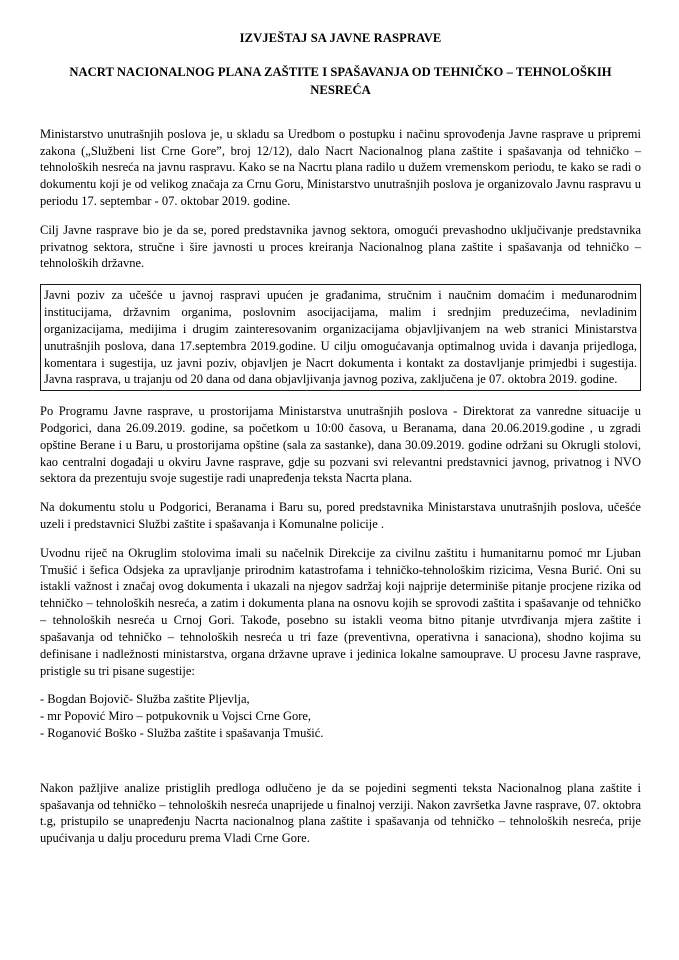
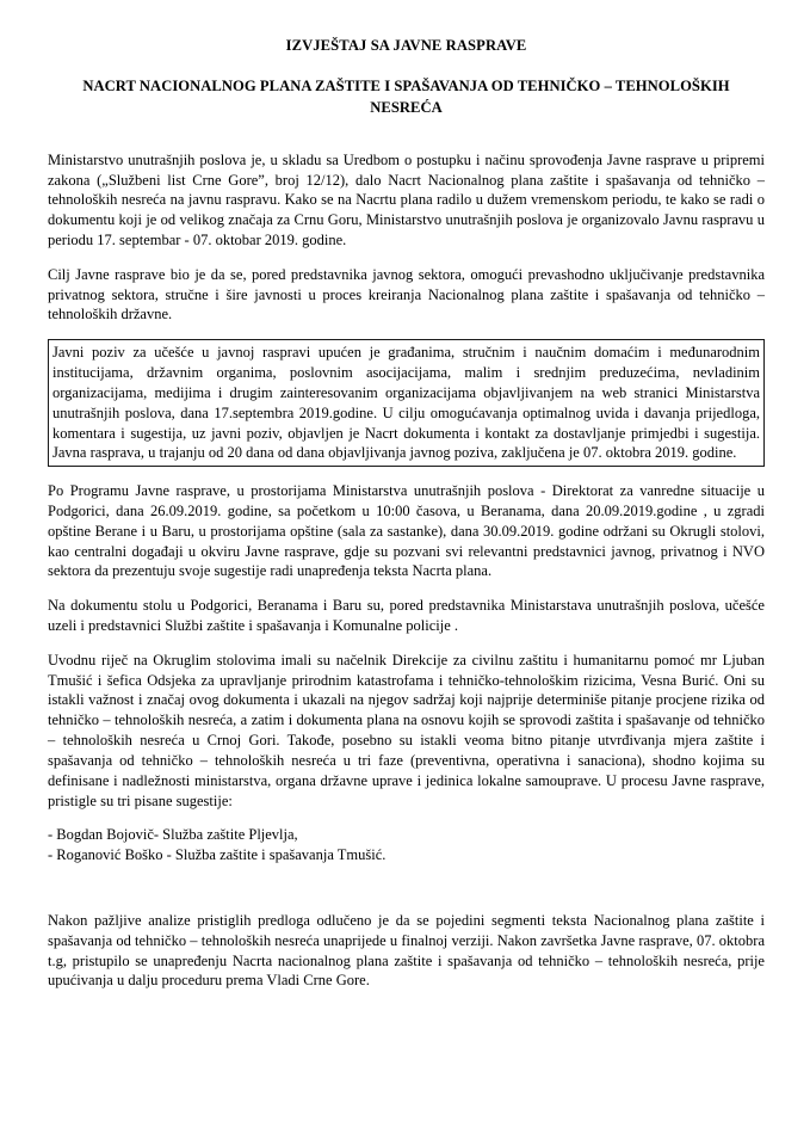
  IZVJEŠTAJ SA JAVNE RASPRAVE
  NACRT NACIONALNOG PLANA ZAŠTITE I SPAŠAVANJA OD TEHNIČKO – TEHNOLOŠKIH NESREĆA
  Ministarstvo unutrašnjih poslova je, u skladu sa Uredbom o postupku i načinu sprovođenja Javne rasprave u pripremi zakona („Službeni list Crne Gore”, broj 12/12), dalo Nacrt Nacionalnog plana zaštite i spašavanja od tehničko – tehnoloških nesreća na javnu raspravu. Kako se na Nacrtu plana radilo u dužem vremenskom periodu, te kako se radi o dokumentu koji je od velikog značaja za Crnu Goru, Ministarstvo unutrašnjih poslova je organizovalo Javnu raspravu u periodu 17. septembar - 07. oktobar 2019. godine.
  Cilj Javne rasprave bio je da se, pored predstavnika javnog sektora, omogući prevashodno uključivanje predstavnika privatnog sektora, stručne i šire javnosti u proces kreiranja Nacionalnog plana zaštite i spašavanja od tehničko – tehnoloških državne.
  Javni poziv za učešće u javnoj raspravi upućen je građanima, stručnim i naučnim domaćim i međunarodnim institucijama, državnim organima, poslovnim asocijacijama, malim i srednjim preduzećima, nevladinim organizacijama, medijima i drugim zainteresovanim organizacijama objavljivanjem na web stranici Ministarstva unutrašnjih poslova, dana 17.septembra 2019.godine. U cilju omogućavanja optimalnog uvida i davanja prijedloga, komentara i sugestija, uz javni poziv, objavljen je Nacrt dokumenta i kontakt za dostavljanje primjedbi i sugestija. Javna rasprava, u trajanju od 20 dana od dana objavljivanja javnog poziva, zaključena je 07. oktobra 2019. godine.
- Po Programu Javne rasprave, u prostorijama Ministarstva unutrašnjih poslova - Direktorat za vanredne situacije u Podgorici, dana 26.09.2019. godine, sa početkom u 10:00 časova, u Beranama, dana 20.06.2019.godine , u zgradi opštine Berane i u Baru, u prostorijama opštine (sala za sastanke), dana 30.09.2019. godine održani su Okrugli stolovi, kao centralni događaji u okviru Javne rasprave, gdje su pozvani svi relevantni predstavnici javnog, privatnog i NVO sektora da prezentuju svoje sugestije radi unapređenja teksta Nacrta plana.
+ Po Programu Javne rasprave, u prostorijama Ministarstva unutrašnjih poslova - Direktorat za vanredne situacije u Podgorici, dana 26.09.2019. godine, sa početkom u 10:00 časova, u Beranama, dana 20.09.2019.godine , u zgradi opštine Berane i u Baru, u prostorijama opštine (sala za sastanke), dana 30.09.2019. godine održani su Okrugli stolovi, kao centralni događaji u okviru Javne rasprave, gdje su pozvani svi relevantni predstavnici javnog, privatnog i NVO sektora da prezentuju svoje sugestije radi unapređenja teksta Nacrta plana.
  Na dokumentu stolu u Podgorici, Beranama i Baru su, pored predstavnika Ministarstava unutrašnjih poslova, učešće uzeli i predstavnici Službi zaštite i spašavanja i Komunalne policije .
  Uvodnu riječ na Okruglim stolovima imali su načelnik Direkcije za civilnu zaštitu i humanitarnu pomoć mr Ljuban Tmušić i šefica Odsjeka za upravljanje prirodnim katastrofama i tehničko-tehnološkim rizicima, Vesna Burić. Oni su istakli važnost i značaj ovog dokumenta i ukazali na njegov sadržaj koji najprije determiniše pitanje procjene rizika od tehničko – tehnoloških nesreća, a zatim i dokumenta plana na osnovu kojih se sprovodi zaštita i spašavanje od tehničko – tehnoloških nesreća u Crnoj Gori. Takođe, posebno su istakli veoma bitno pitanje utvrđivanja mjera zaštite i spašavanja od tehničko – tehnoloških nesreća u tri faze (preventivna, operativna i sanaciona), shodno kojima su definisane i nadležnosti ministarstva, organa državne uprave i jedinica lokalne samouprave. U procesu Javne rasprave, pristigle su tri pisane sugestije:
  - Bogdan Bojovič- Služba zaštite Pljevlja,
- - mr Popović Miro – potpukovnik u Vojsci Crne Gore,
  - Roganović Boško - Služba zaštite i spašavanja Tmušić.
  Nakon pažljive analize pristiglih predloga odlučeno je da se pojedini segmenti teksta Nacionalnog plana zaštite i spašavanja od tehničko – tehnoloških nesreća unaprijede u finalnoj verziji. Nakon završetka Javne rasprave, 07. oktobra t.g, pristupilo se unapređenju Nacrta nacionalnog plana zaštite i spašavanja od tehničko – tehnoloških nesreća, prije upućivanja u dalju proceduru prema Vladi Crne Gore.
